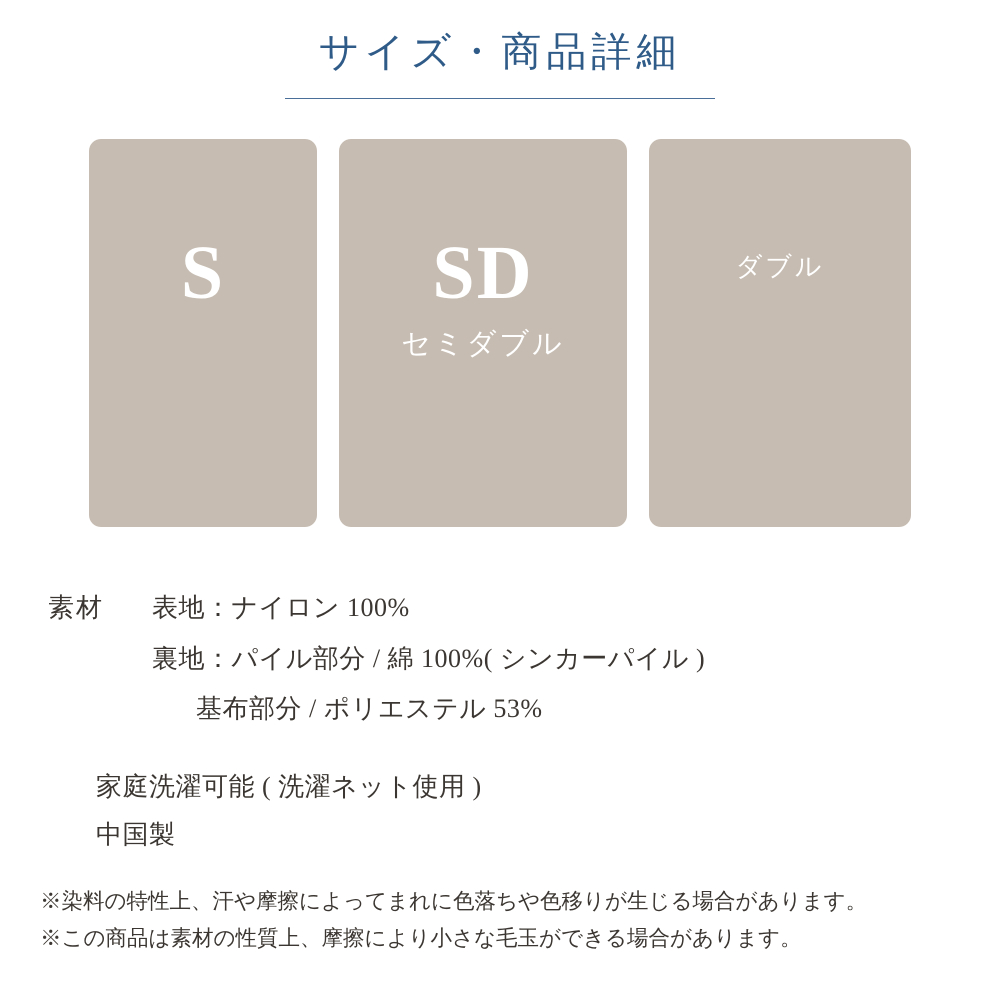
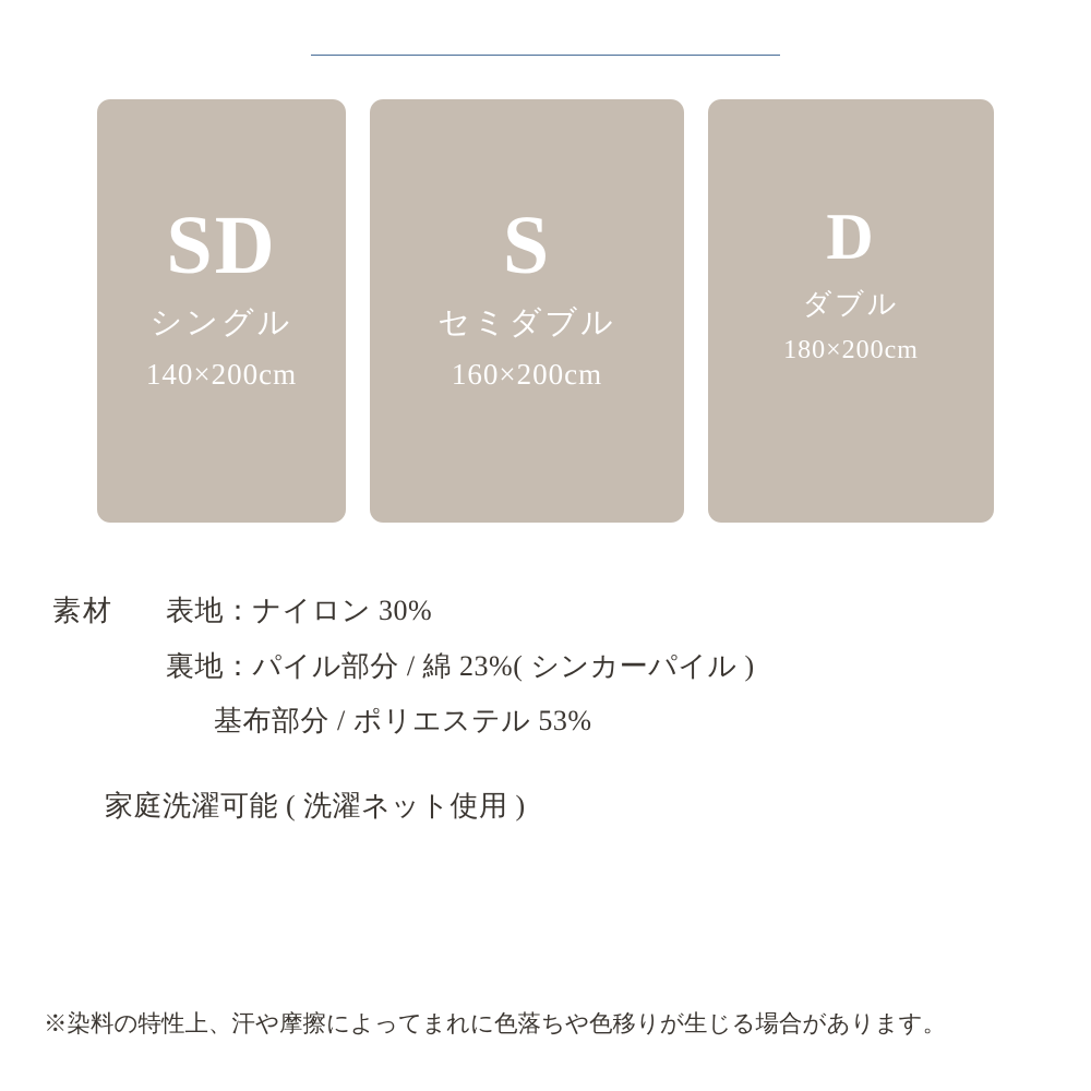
- サイズ・商品詳細
- S
+ SD
+ シングル
+ 140×200cm
- SD
+ S
  セミダブル
+ 160×200cm
+ D
  ダブル
+ 180×200cm
  素材
- 表地：ナイロン 100%
+ 表地：ナイロン 30%
- 裏地：パイル部分 / 綿 100%( シンカーパイル )
+ 裏地：パイル部分 / 綿 23%( シンカーパイル )
  基布部分 / ポリエステル 53%
  家庭洗濯可能 ( 洗濯ネット使用 )
- 中国製
  ※染料の特性上、汗や摩擦によってまれに色落ちや色移りが生じる場合があります。
- ※この商品は素材の性質上、摩擦により小さな毛玉ができる場合があります。
